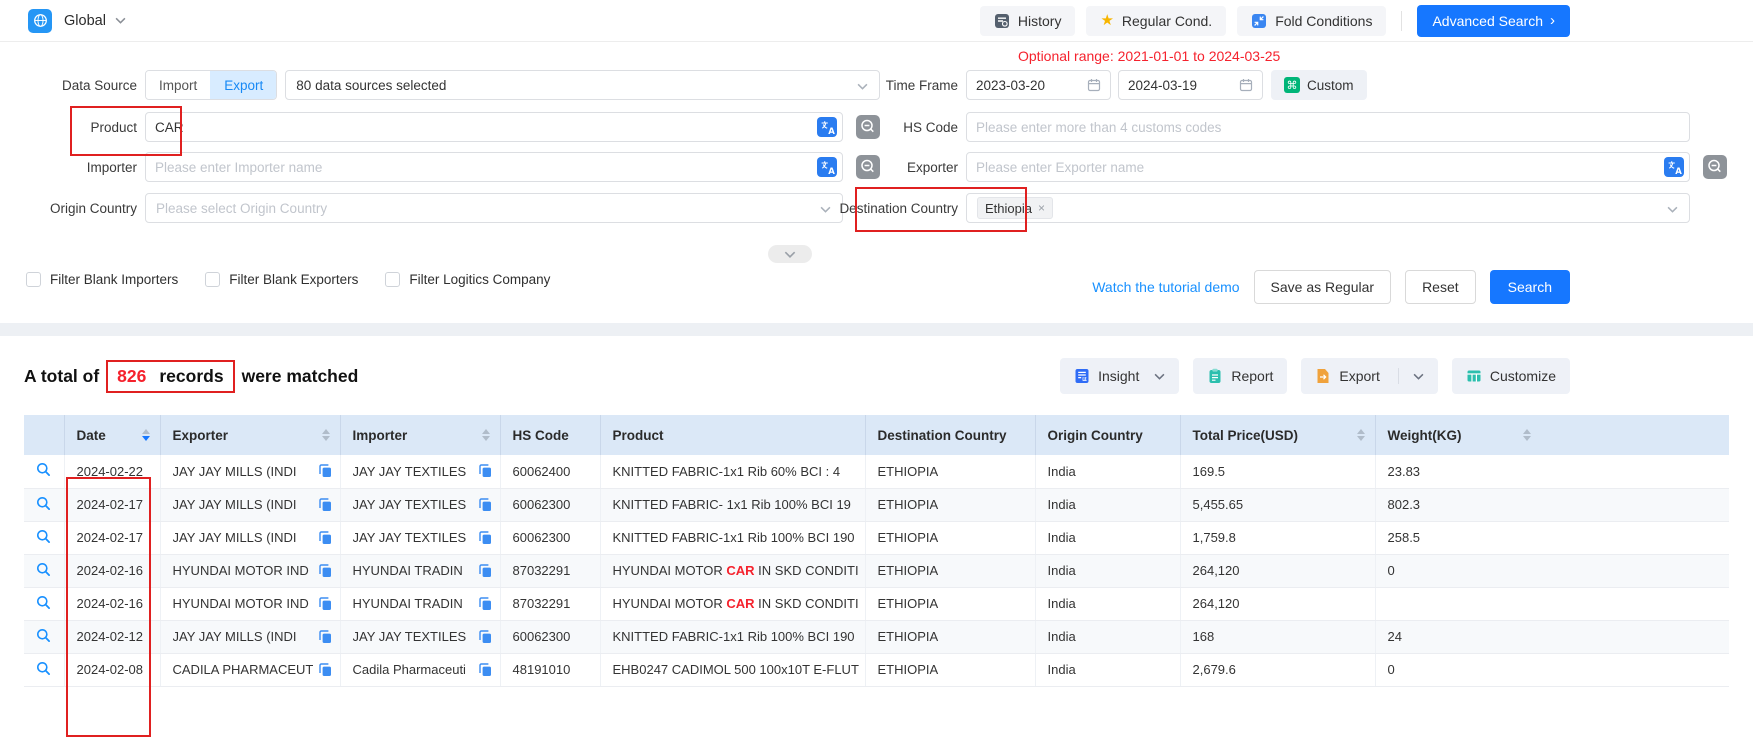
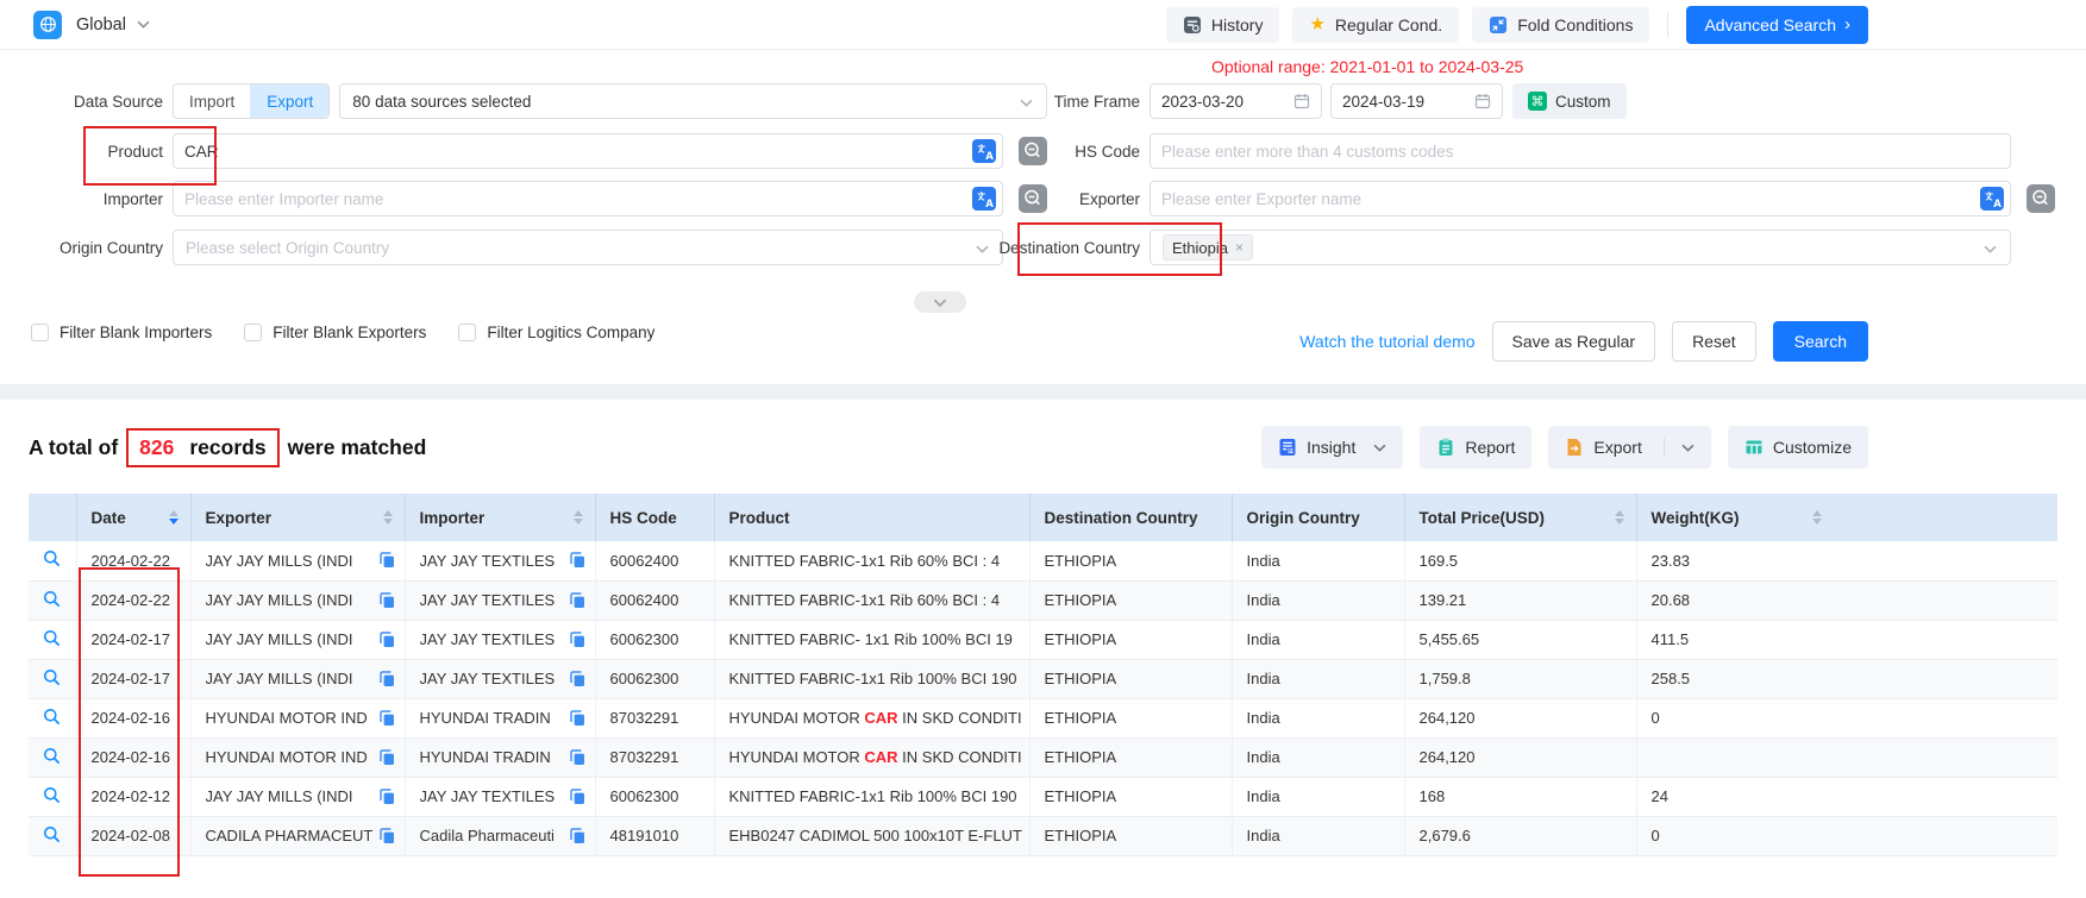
  Global
  History
  ★
  Regular Cond.
  Fold Conditions
  Advanced Search
  ›
  Optional range: 2021-01-01 to 2024-03-25
  Data Source
  Import
  Export
  80 data sources selected
  Product
  CAR
  A
  Importer
  Please enter Importer name
  A
  Origin Country
  Please select Origin Country
  Time Frame
  2023-03-20
  2024-03-19
  ⌘
  Custom
  HS Code
  Please enter more than 4 customs codes
  Exporter
  Please enter Exporter name
  A
  Destination Country
  Ethiopia
  ×
  Filter Blank Importers
  Filter Blank Exporters
  Filter Logitics Company
  Watch the tutorial demo
  Save as Regular
  Reset
  Search
  A total of
  826
  records
  were matched
  Insight
  Report
  Export
  Customize
  	Date	Exporter	Importer	HS Code	Product	Destination Country	Origin Country	Total Price(USD)	Weight(KG)
  	2024-02-22	JAY JAY MILLS (INDI	JAY JAY TEXTILES	60062400	KNITTED FABRIC-1x1 Rib 60% BCI : 4	ETHIOPIA	India	169.5	23.83
+ 	2024-02-22	JAY JAY MILLS (INDI	JAY JAY TEXTILES	60062400	KNITTED FABRIC-1x1 Rib 60% BCI : 4	ETHIOPIA	India	139.21	20.68
- 	2024-02-17	JAY JAY MILLS (INDI	JAY JAY TEXTILES	60062300	KNITTED FABRIC- 1x1 Rib 100% BCI 19	ETHIOPIA	India	5,455.65	802.3
+ 	2024-02-17	JAY JAY MILLS (INDI	JAY JAY TEXTILES	60062300	KNITTED FABRIC- 1x1 Rib 100% BCI 19	ETHIOPIA	India	5,455.65	411.5
  	2024-02-17	JAY JAY MILLS (INDI	JAY JAY TEXTILES	60062300	KNITTED FABRIC-1x1 Rib 100% BCI 190	ETHIOPIA	India	1,759.8	258.5
  	2024-02-16	HYUNDAI MOTOR IND	HYUNDAI TRADIN	87032291	HYUNDAI MOTOR CAR IN SKD CONDITI	ETHIOPIA	India	264,120	0
  	2024-02-16	HYUNDAI MOTOR IND	HYUNDAI TRADIN	87032291	HYUNDAI MOTOR CAR IN SKD CONDITI	ETHIOPIA	India	264,120
  	2024-02-12	JAY JAY MILLS (INDI	JAY JAY TEXTILES	60062300	KNITTED FABRIC-1x1 Rib 100% BCI 190	ETHIOPIA	India	168	24
  	2024-02-08	CADILA PHARMACEUT	Cadila Pharmaceuti	48191010	EHB0247 CADIMOL 500 100x10T E-FLUT	ETHIOPIA	India	2,679.6	0
